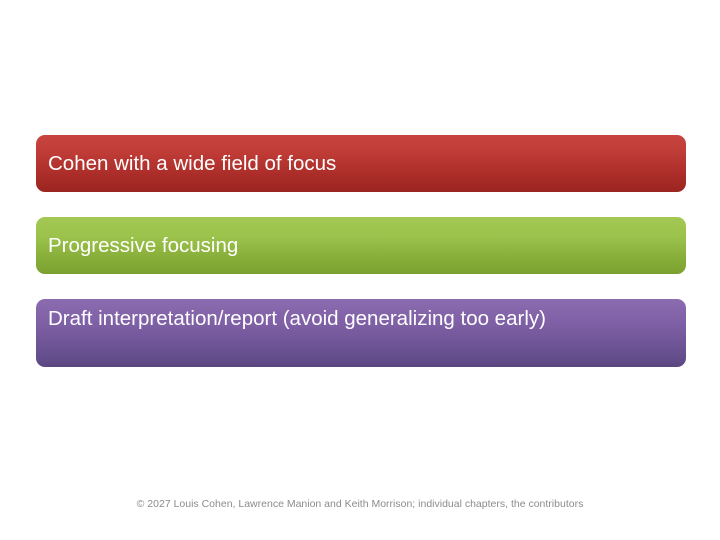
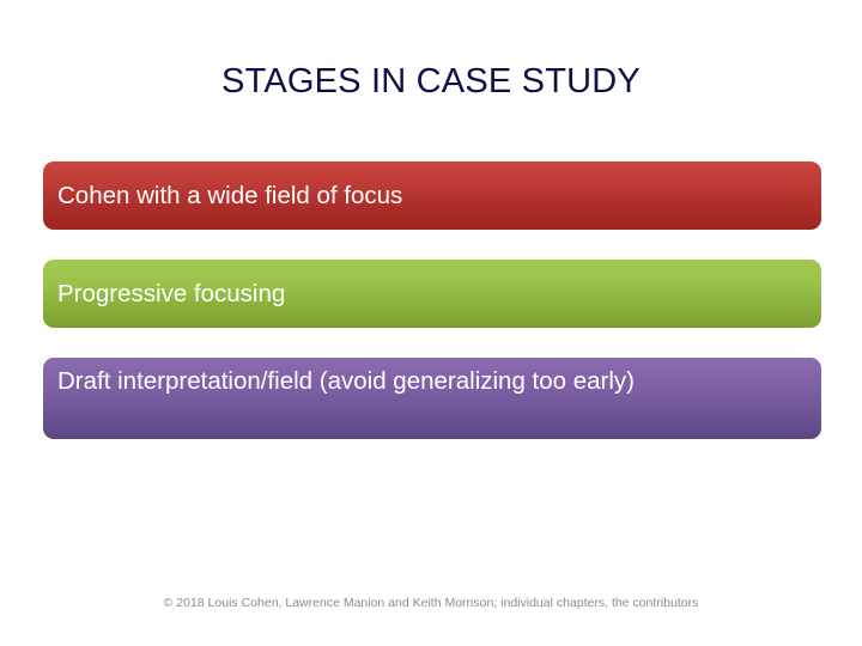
+ STAGES IN CASE STUDY
  Cohen with a wide field of focus
  Progressive focusing
- Draft interpretation/report (avoid generalizing too early)
+ Draft interpretation/field (avoid generalizing too early)
- © 2027 Louis Cohen, Lawrence Manion and Keith Morrison; individual chapters, the contributors
+ © 2018 Louis Cohen, Lawrence Manion and Keith Morrison; individual chapters, the contributors
